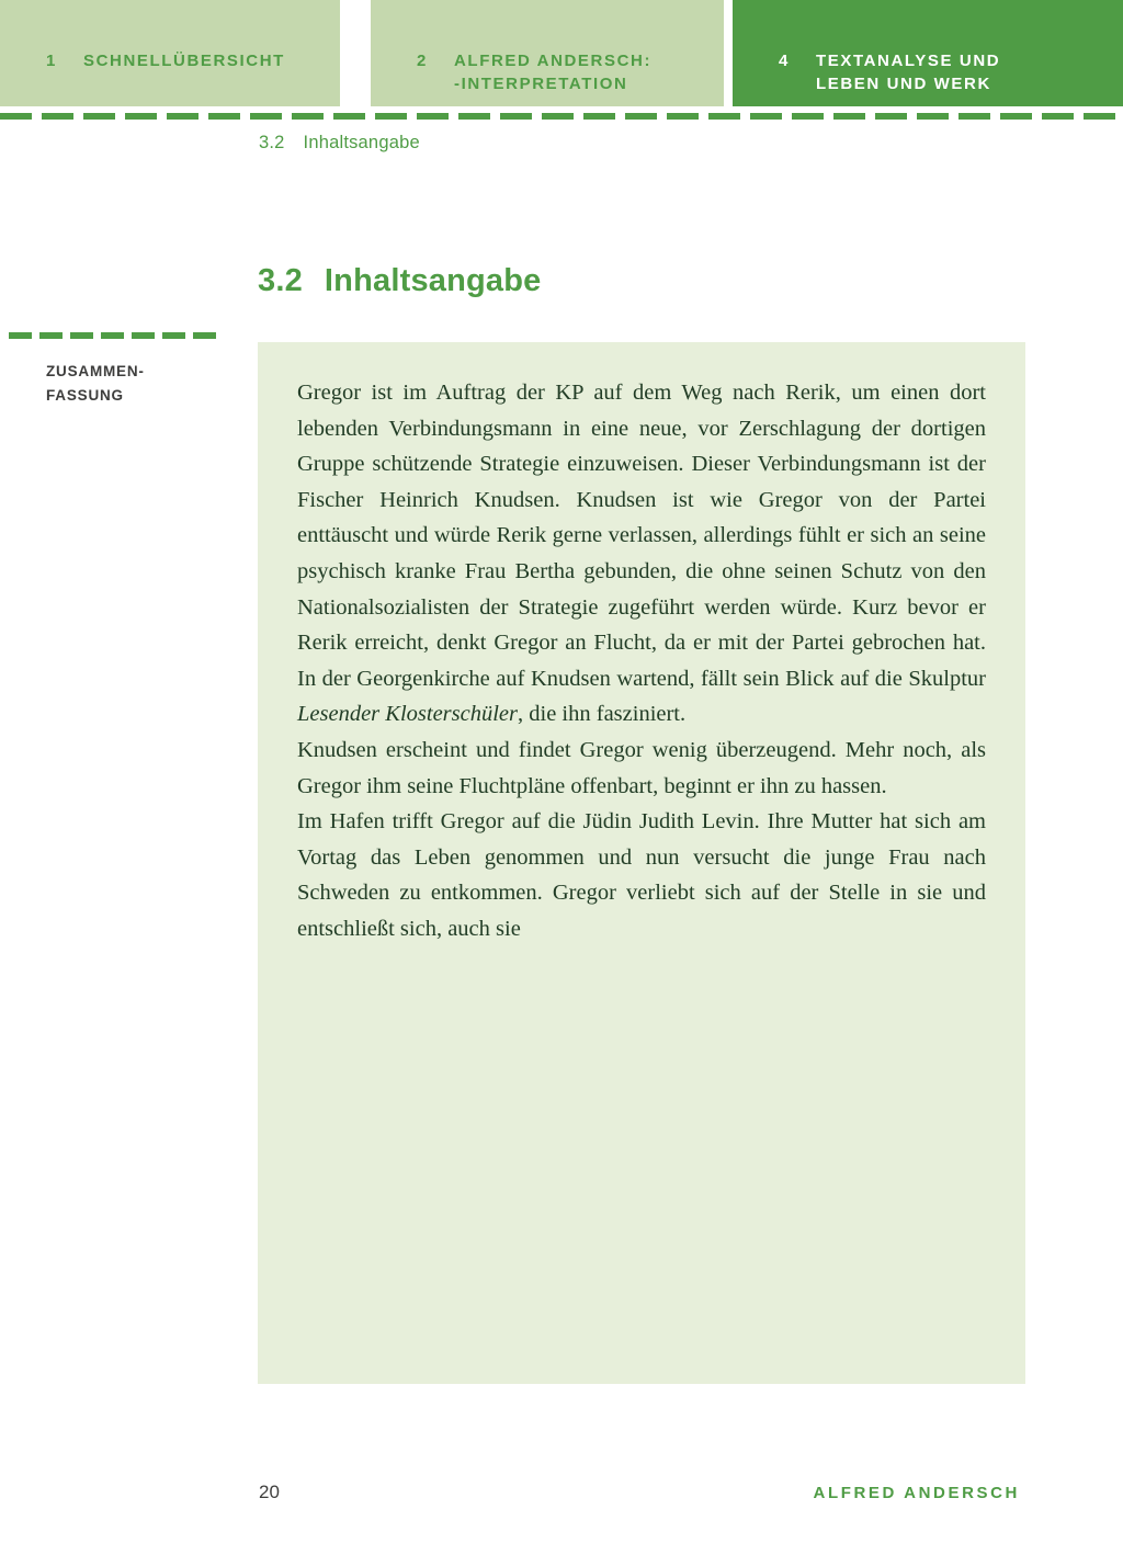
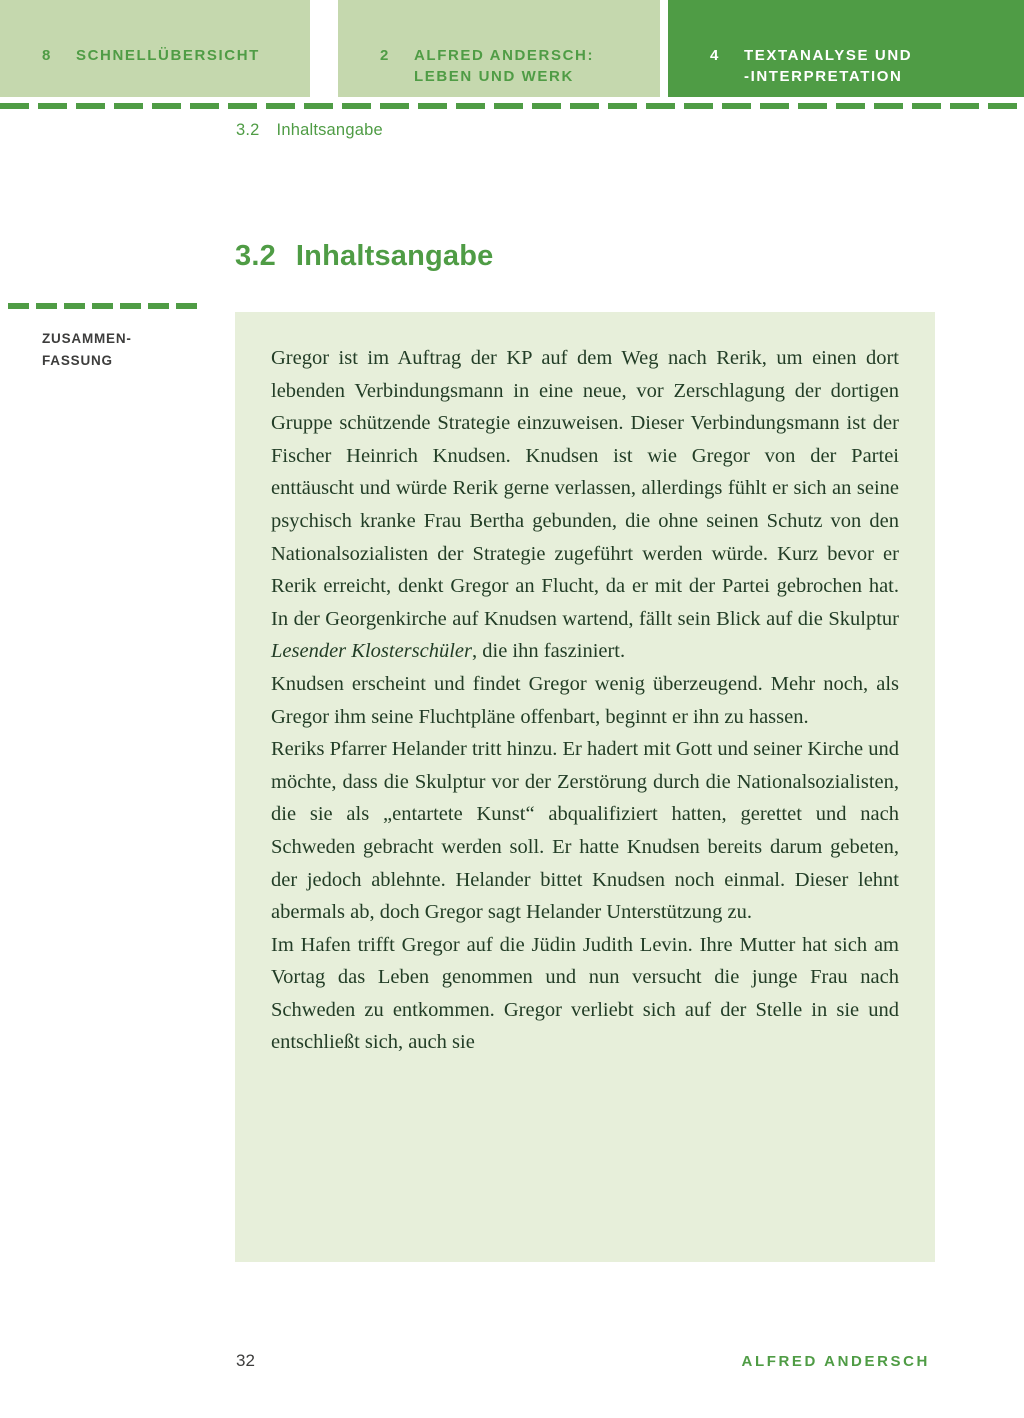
- 1
+ 8
  SCHNELLÜBERSICHT
  2
  ALFRED ANDERSCH:
- -INTERPRETATION
+ LEBEN UND WERK
  4
  TEXTANALYSE UND
- LEBEN UND WERK
+ -INTERPRETATION
  3.2 Inhaltsangabe
  3.2 Inhaltsangabe
  ZUSAMMEN-
  FASSUNG
  Gregor ist im Auftrag der KP auf dem Weg nach Rerik, um einen dort lebenden Verbindungsmann in eine neue, vor Zerschlagung der dortigen Gruppe schützende Strategie einzuweisen. Dieser Verbindungsmann ist der Fischer Heinrich Knudsen. Knudsen ist wie Gregor von der Partei enttäuscht und würde Rerik gerne verlassen, allerdings fühlt er sich an seine psychisch kranke Frau Bertha gebunden, die ohne seinen Schutz von den Nationalsozialisten der Strategie zugeführt werden würde. Kurz bevor er Rerik erreicht, denkt Gregor an Flucht, da er mit der Partei gebrochen hat. In der Georgenkirche auf Knudsen wartend, fällt sein Blick auf die Skulptur Lesender Klosterschüler, die ihn fasziniert.
  Knudsen erscheint und findet Gregor wenig überzeugend. Mehr noch, als Gregor ihm seine Fluchtpläne offenbart, beginnt er ihn zu hassen.
+ Reriks Pfarrer Helander tritt hinzu. Er hadert mit Gott und seiner Kirche und möchte, dass die Skulptur vor der Zerstörung durch die Nationalsozialisten, die sie als „entartete Kunst“ abqualifiziert hatten, gerettet und nach Schweden gebracht werden soll. Er hatte Knudsen bereits darum gebeten, der jedoch ablehnte. Helander bittet Knudsen noch einmal. Dieser lehnt abermals ab, doch Gregor sagt Helander Unterstützung zu.
  Im Hafen trifft Gregor auf die Jüdin Judith Levin. Ihre Mutter hat sich am Vortag das Leben genommen und nun versucht die junge Frau nach Schweden zu entkommen. Gregor verliebt sich auf der Stelle in sie und entschließt sich, auch sie
- 20
+ 32
  ALFRED ANDERSCH
